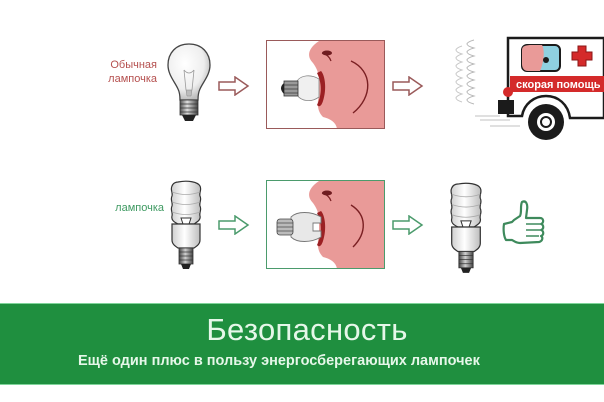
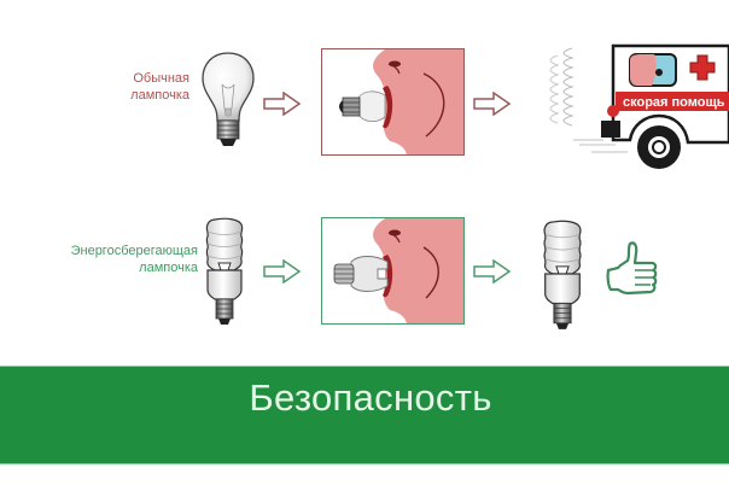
  Обычная
  лампочка
  скорая помощь
+ Энергосберегающая
  лампочка
  Безопасность
- Ещё один плюс в пользу энергосберегающих лампочек
